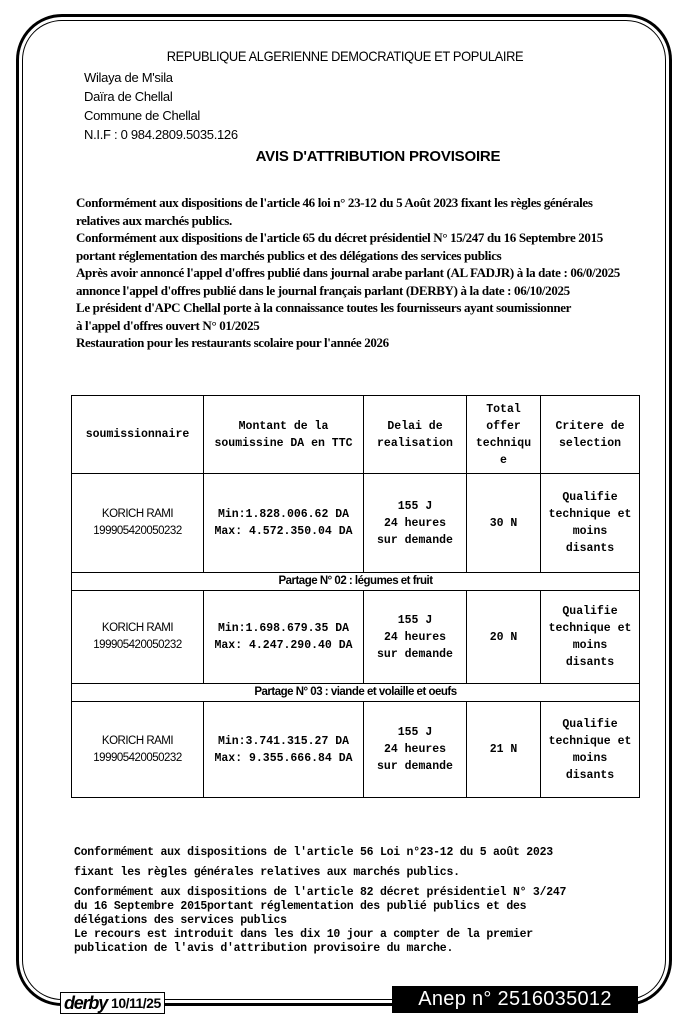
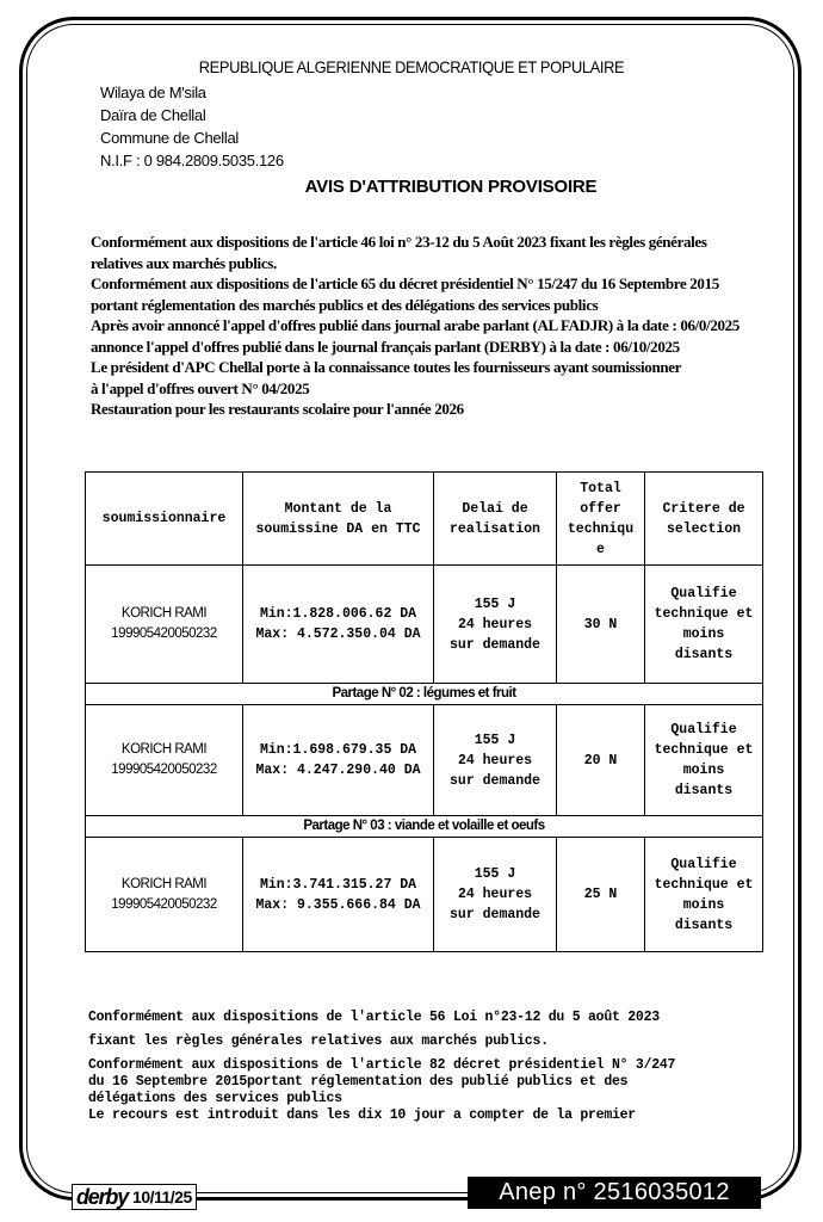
  REPUBLIQUE ALGERIENNE DEMOCRATIQUE ET POPULAIRE
  Wilaya de M'sila
  Daïra de Chellal
  Commune de Chellal
  N.I.F : 0 984.2809.5035.126
  AVIS D'ATTRIBUTION PROVISOIRE
  Conformément aux dispositions de l'article 46 loi n° 23-12 du 5 Août 2023 fixant les règles générales
  relatives aux marchés publics.
  Conformément aux dispositions de l'article 65 du décret présidentiel N° 15/247 du 16 Septembre 2015
  portant réglementation des marchés publics et des délégations des services publics
  Après avoir annoncé l'appel d'offres publié dans journal arabe parlant (AL FADJR) à la date : 06/0/2025
  annonce l'appel d'offres publié dans le journal français parlant (DERBY) à la date : 06/10/2025
  Le président d'APC Chellal porte à la connaissance toutes les fournisseurs ayant soumissionner
- à l'appel d'offres ouvert N° 01/2025
+ à l'appel d'offres ouvert N° 04/2025
  Restauration pour les restaurants scolaire pour l'année 2026
  soumissionnaire	Montant de la soumissine DA en TTC	Delai de realisation	Total offer techniqu e	Critere de selection
  KORICH RAMI 199905420050232	Min:1.828.006.62 DA Max: 4.572.350.04 DA	155 J 24 heures sur demande	30 N	Qualifie technique et moins disants
  Partage N° 02 : légumes et fruit
  KORICH RAMI 199905420050232	Min:1.698.679.35 DA Max: 4.247.290.40 DA	155 J 24 heures sur demande	20 N	Qualifie technique et moins disants
  Partage N° 03 : viande et volaille et oeufs
- KORICH RAMI 199905420050232	Min:3.741.315.27 DA Max: 9.355.666.84 DA	155 J 24 heures sur demande	21 N	Qualifie technique et moins disants
+ KORICH RAMI 199905420050232	Min:3.741.315.27 DA Max: 9.355.666.84 DA	155 J 24 heures sur demande	25 N	Qualifie technique et moins disants
  Conformément aux dispositions de l'article 56 Loi n°23-12 du 5 août 2023
  fixant les règles générales relatives aux marchés publics.
  Conformément aux dispositions de l'article 82 décret présidentiel N° 3/247
  du 16 Septembre 2015portant réglementation des publié publics et des
  délégations des services publics
  Le recours est introduit dans les dix 10 jour a compter de la premier
- publication de l'avis d'attribution provisoire du marche.
  derby
  10/11/25
  Anep n° 2516035012
